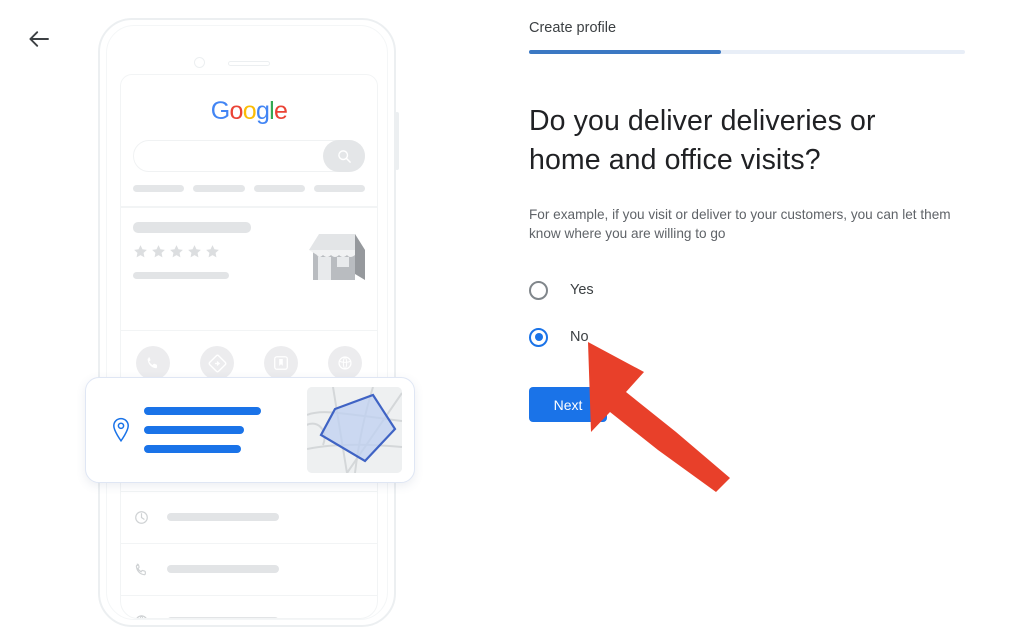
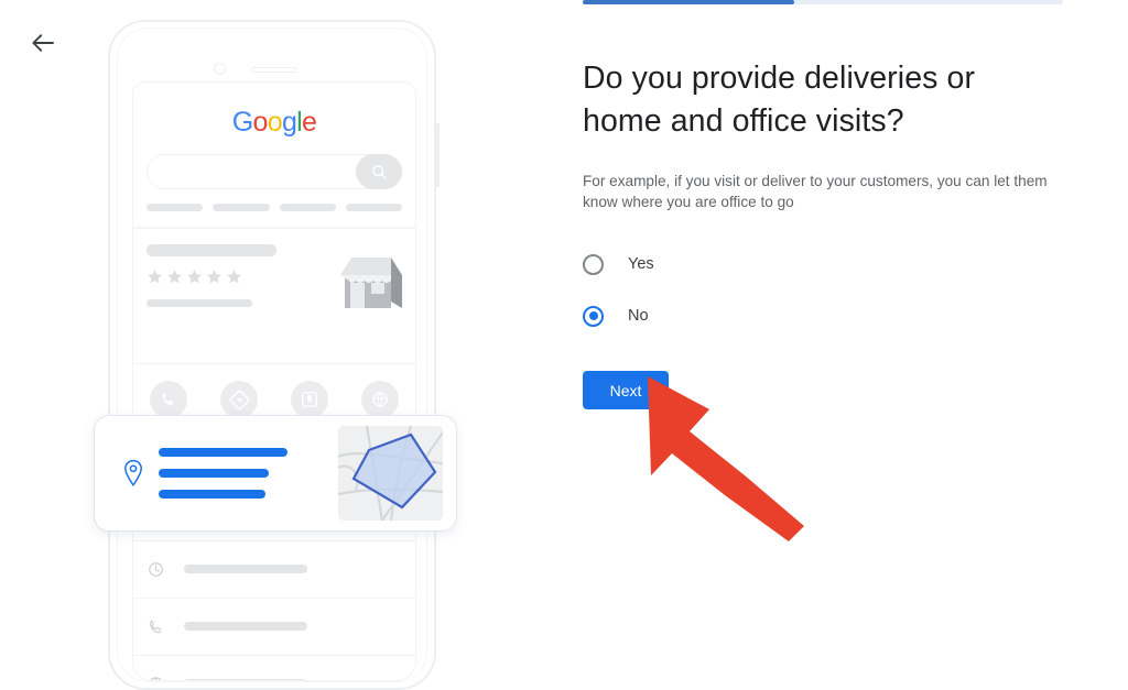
  Google
- Create profile
- Do you deliver deliveries or home and office visits?
+ Do you provide deliveries or home and office visits?
- For example, if you visit or deliver to your customers, you can let them know where you are willing to go
+ For example, if you visit or deliver to your customers, you can let them know where you are office to go
  Yes
  No
  Next
